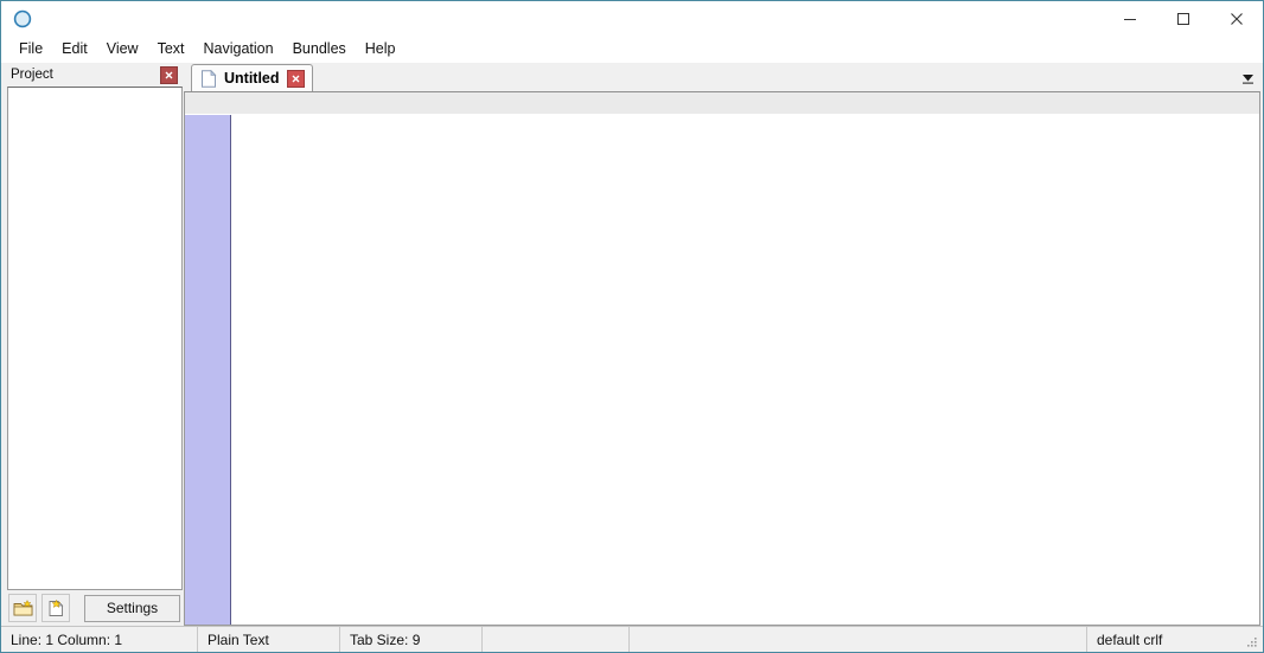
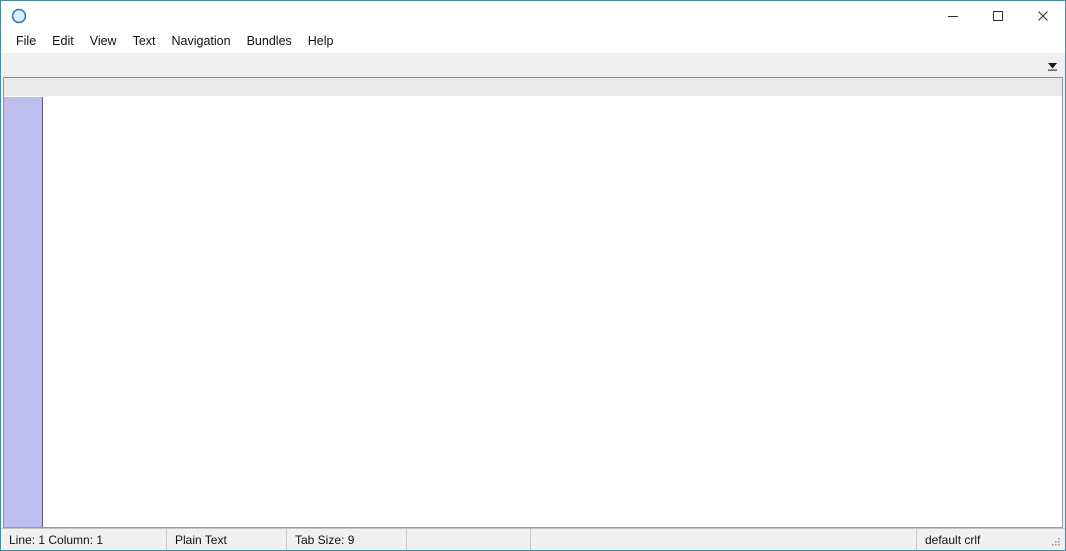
  File
  Edit
  View
  Text
  Navigation
  Bundles
  Help
- Project
- Settings
- Untitled
  Line: 1 Column: 1
  Plain Text
  Tab Size: 9
  default crlf
